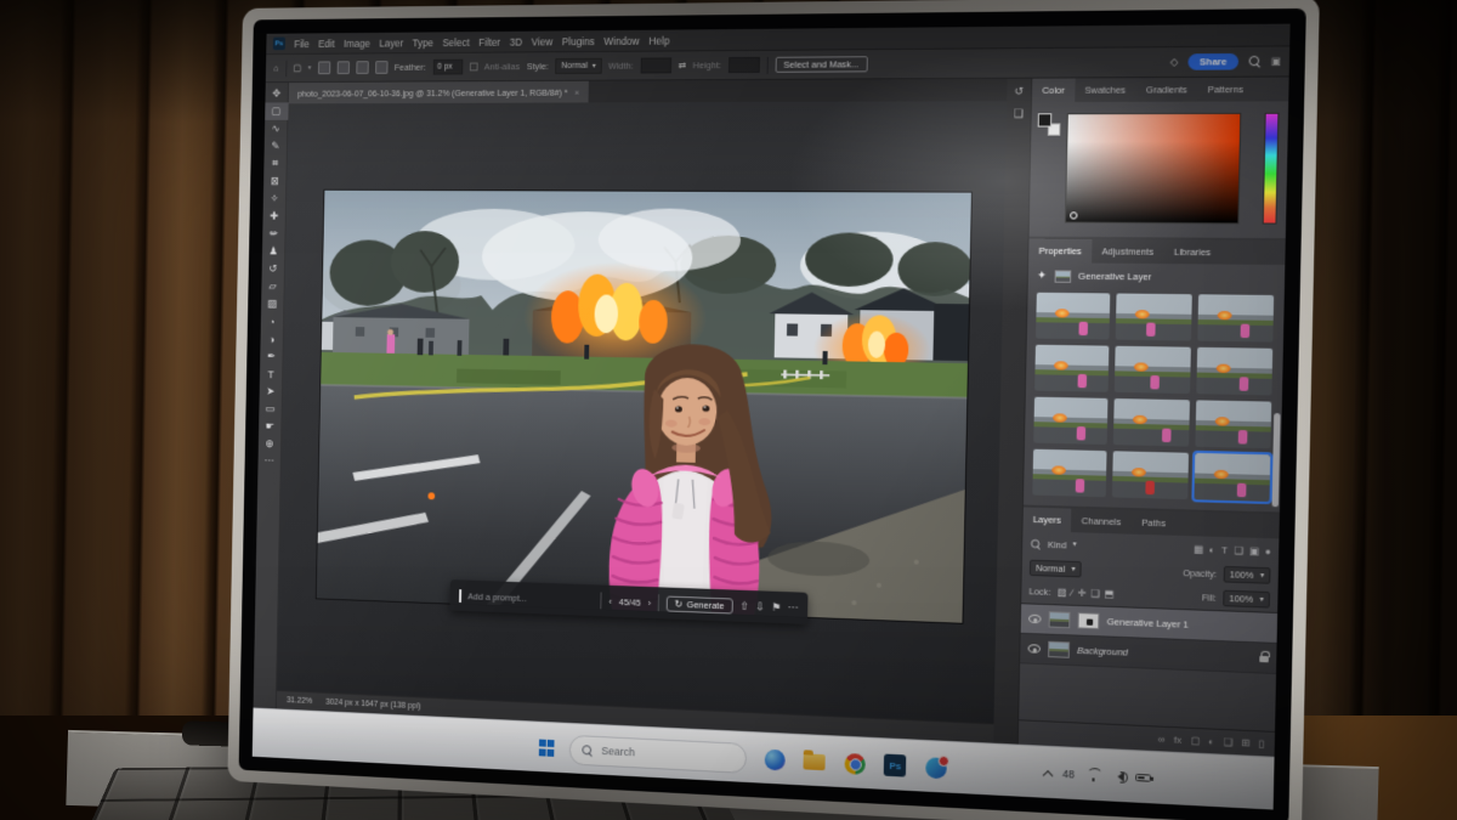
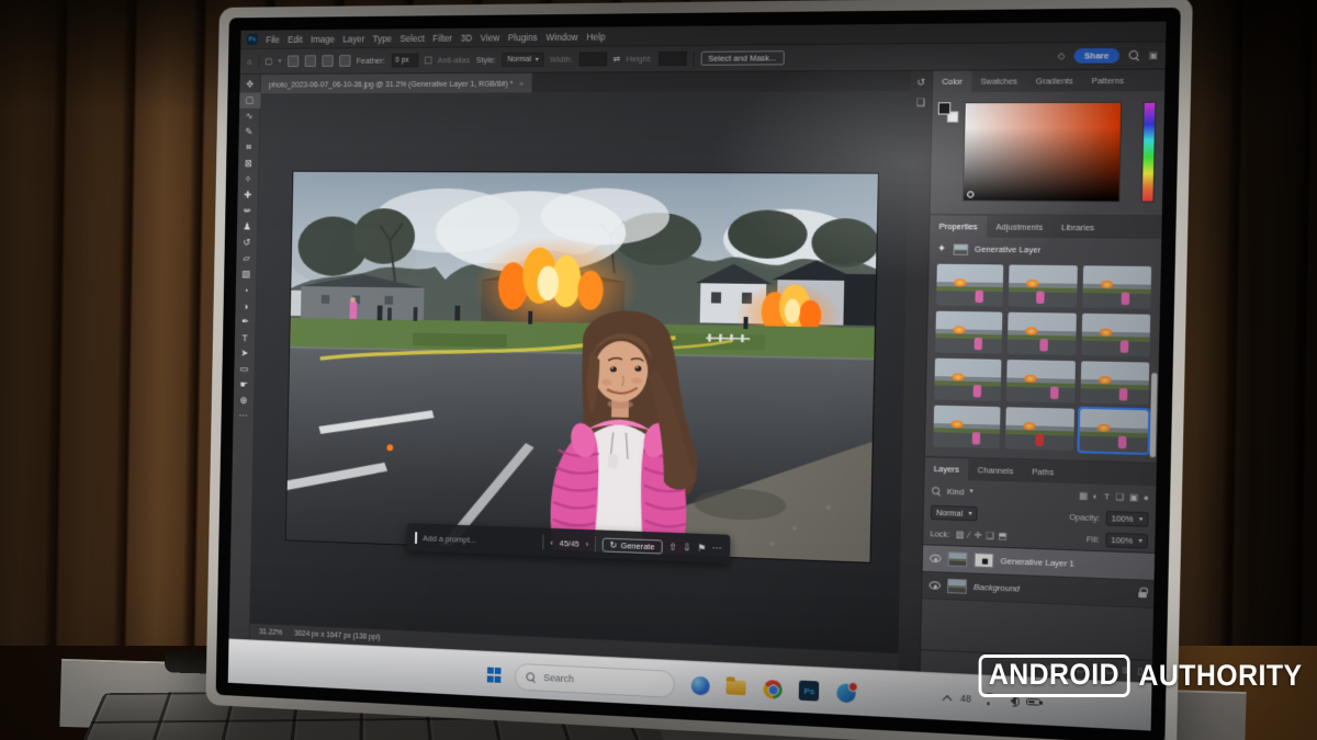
+ ANDROID
+ AUTHORITY
